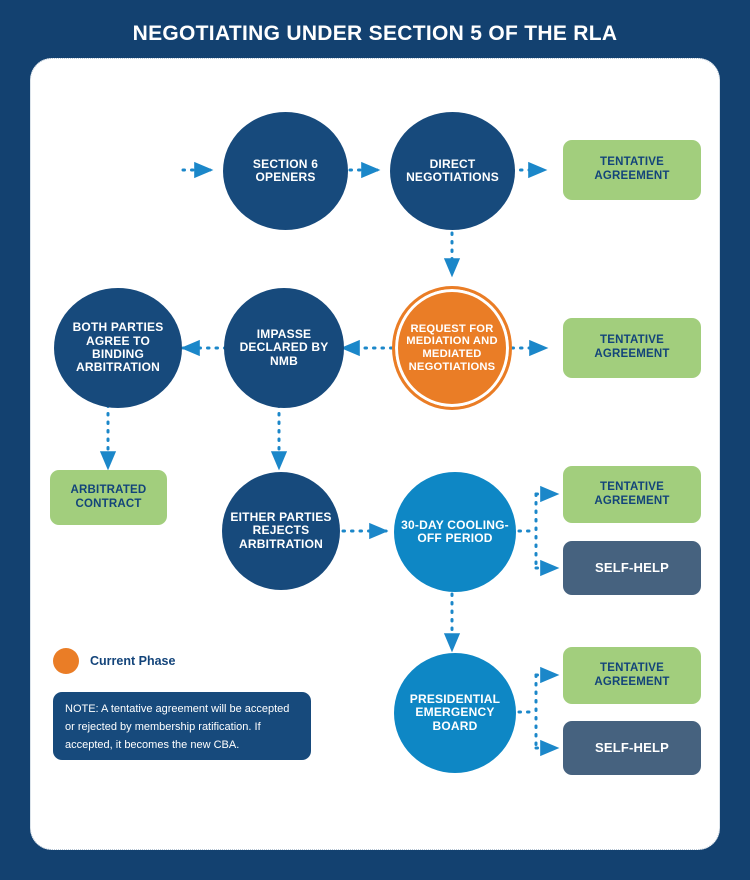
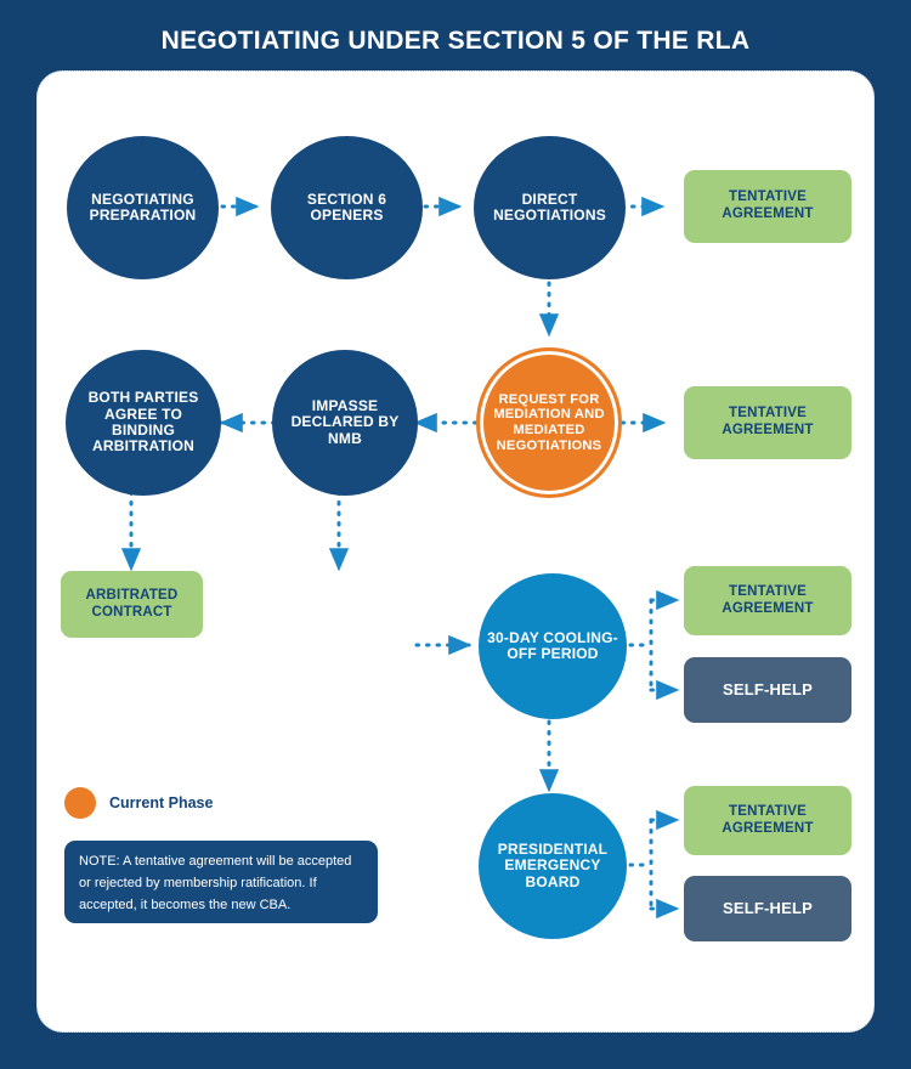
  NEGOTIATING UNDER SECTION 5 OF THE RLA
+ NEGOTIATING PREPARATION
  SECTION 6 OPENERS
  DIRECT NEGOTIATIONS
  TENTATIVE AGREEMENT
  REQUEST FOR MEDIATION AND MEDIATED NEGOTIATIONS
  TENTATIVE AGREEMENT
  IMPASSE DECLARED BY NMB
  BOTH PARTIES AGREE TO BINDING ARBITRATION
  ARBITRATED CONTRACT
- EITHER PARTIES REJECTS ARBITRATION
  30-DAY COOLING-OFF PERIOD
  TENTATIVE AGREEMENT
  SELF-HELP
  PRESIDENTIAL EMERGENCY BOARD
  TENTATIVE AGREEMENT
  SELF-HELP
  Current Phase
  NOTE: A tentative agreement will be accepted or rejected by membership ratification. If accepted, it becomes the new CBA.
